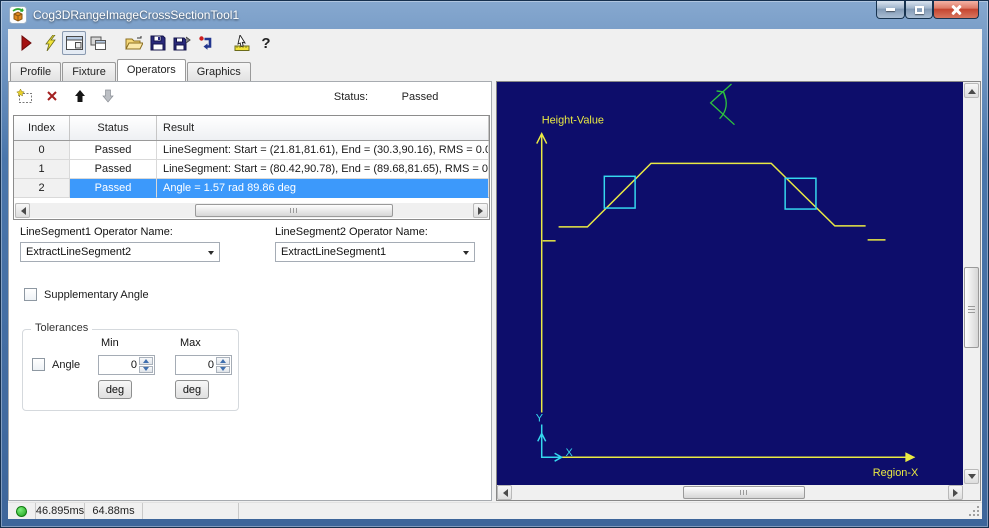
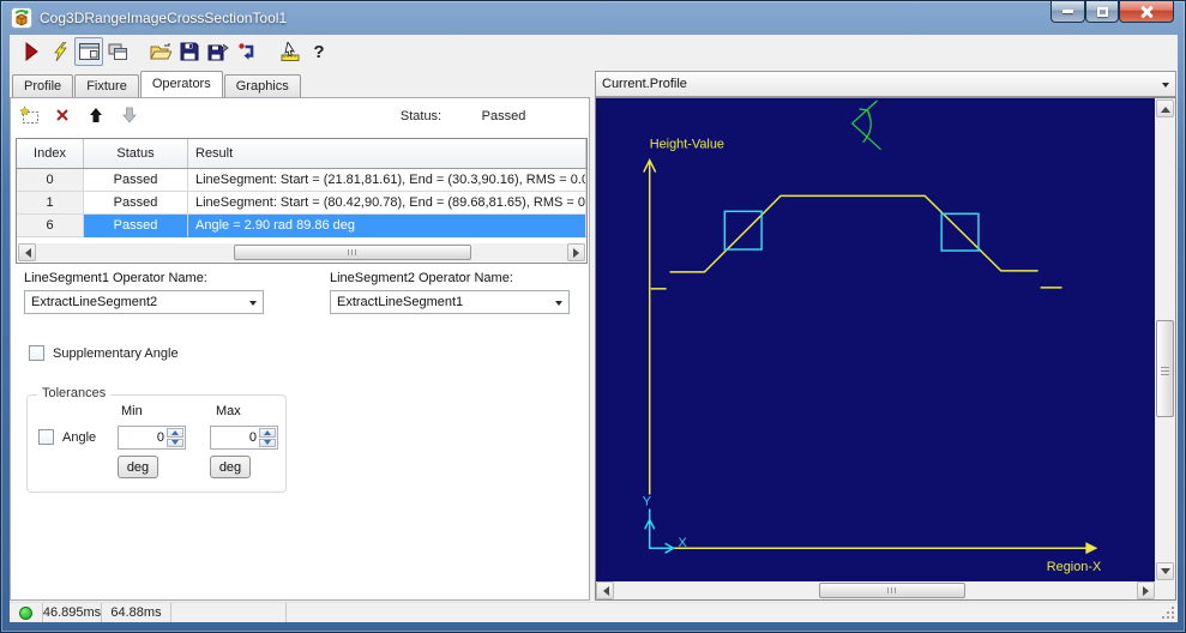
  Cog3DRangeImageCrossSectionTool1
  ?
  Profile
  Fixture
  Operators
  Graphics
  Status:
  Passed
  Index
  Status
  Result
  0
  Passed
  LineSegment: Start = (21.81,81.61), End = (30.3,90.16), RMS = 0.0
  1
  Passed
  LineSegment: Start = (80.42,90.78), End = (89.68,81.65), RMS = 0
- 2
+ 6
  Passed
- Angle = 1.57 rad 89.86 deg
+ Angle = 2.90 rad 89.86 deg
  LineSegment1 Operator Name:
  LineSegment2 Operator Name:
  ExtractLineSegment2
  ExtractLineSegment1
  Supplementary Angle
  Tolerances
  Min
  Max
  Angle
  0
  0
  deg
  deg
+ Current.Profile
  Height-Value
  Region-X
  Y
  X
  46.895ms
  64.88ms
